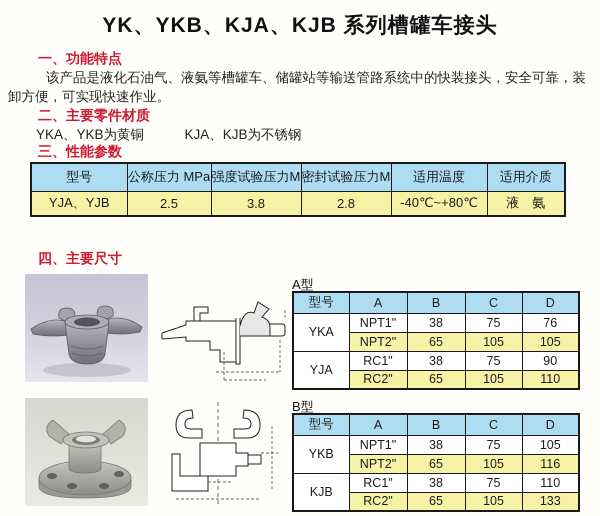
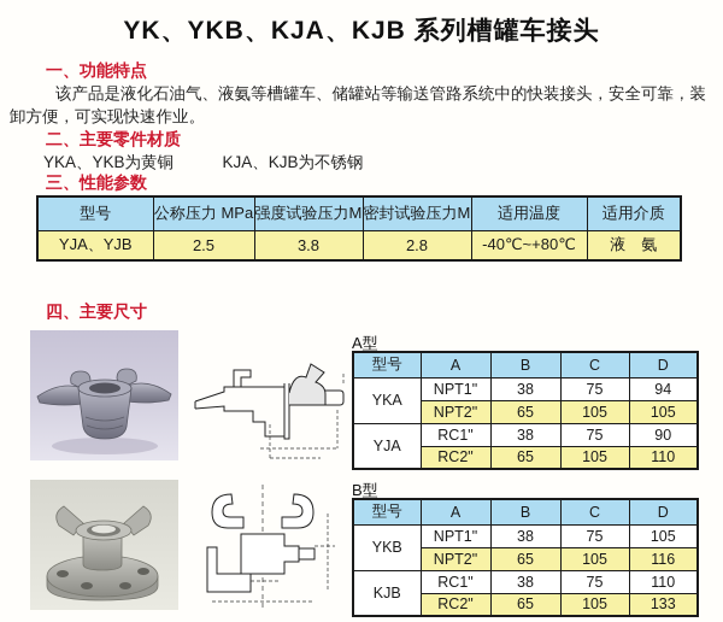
  YK、YKB、KJA、KJB 系列槽罐车接头
  一、功能特点
  该产品是液化石油气、液氨等槽罐车、储罐站等输送管路系统中的快装接头，安全可靠，装卸方便，可实现快速作业。
  二、主要零件材质
  YKA、YKB为黄铜 KJA、KJB为不锈钢
  三、性能参数
  型号	公称压力 MPa	强度试验压力M	密封试验压力M	适用温度	适用介质
  YJA、YJB	2.5	3.8	2.8	-40℃~+80℃	液 氨
  四、主要尺寸
  A型
  型号	A	B	C	D
- YKA	NPT1"	38	75	76
+ YKA	NPT1"	38	75	94
  NPT2"	65	105	105
  YJA	RC1"	38	75	90
  RC2"	65	105	110
  B型
  型号	A	B	C	D
  YKB	NPT1"	38	75	105
  NPT2"	65	105	116
  KJB	RC1"	38	75	110
  RC2"	65	105	133
